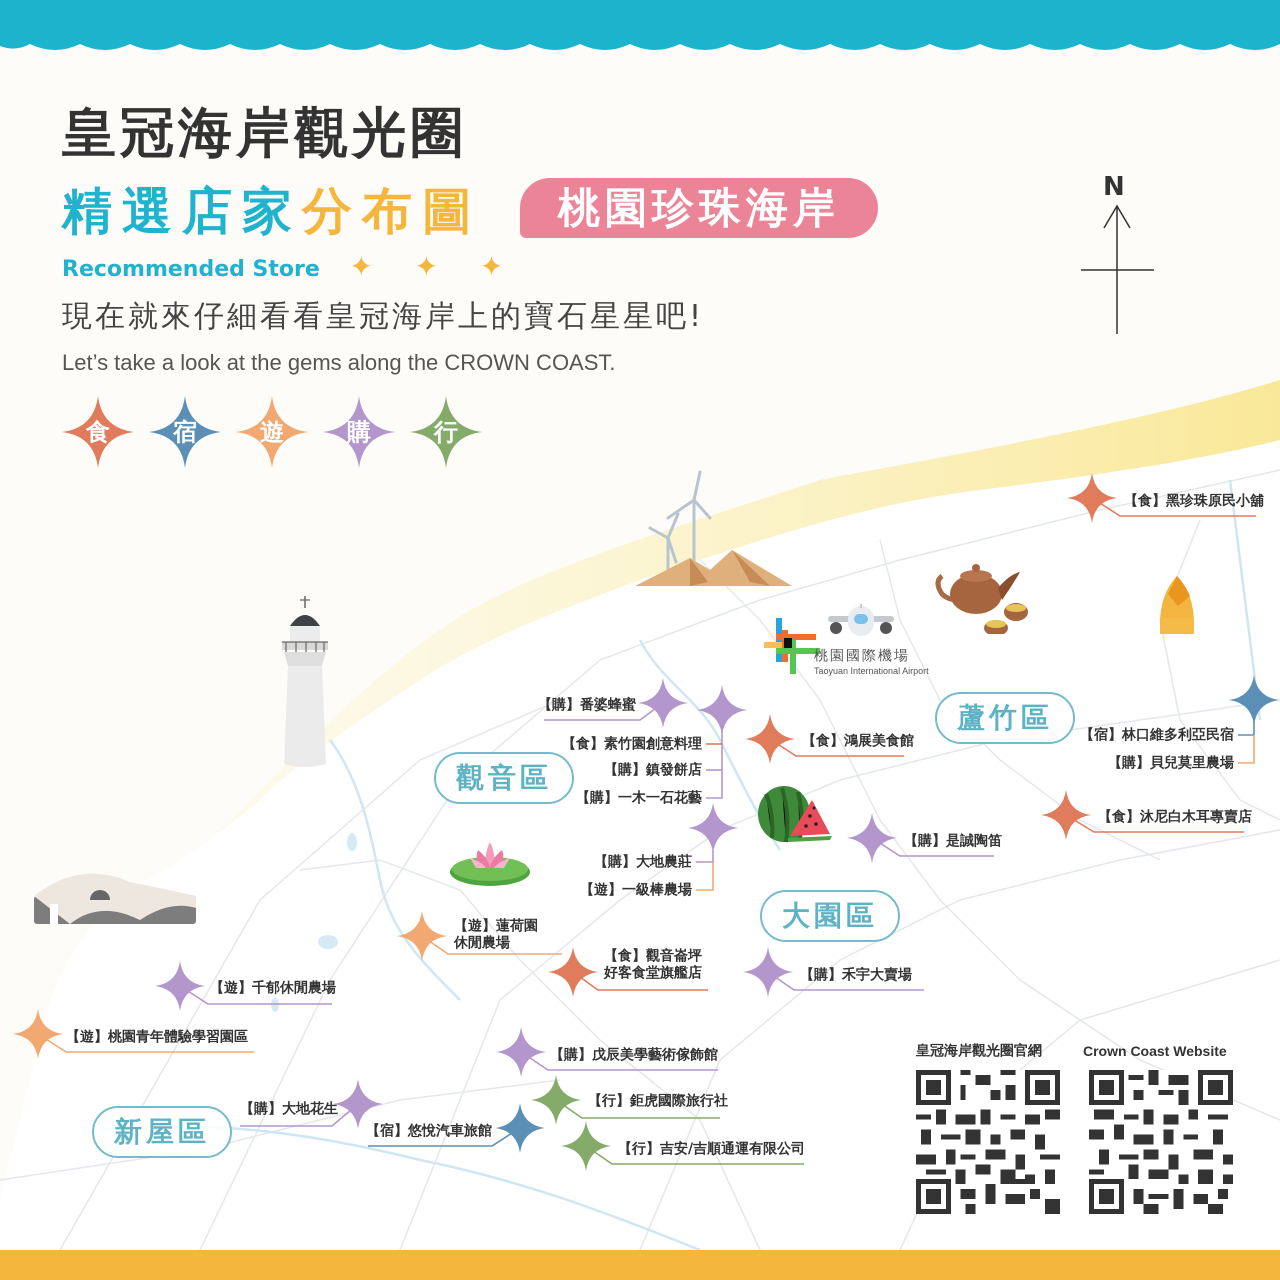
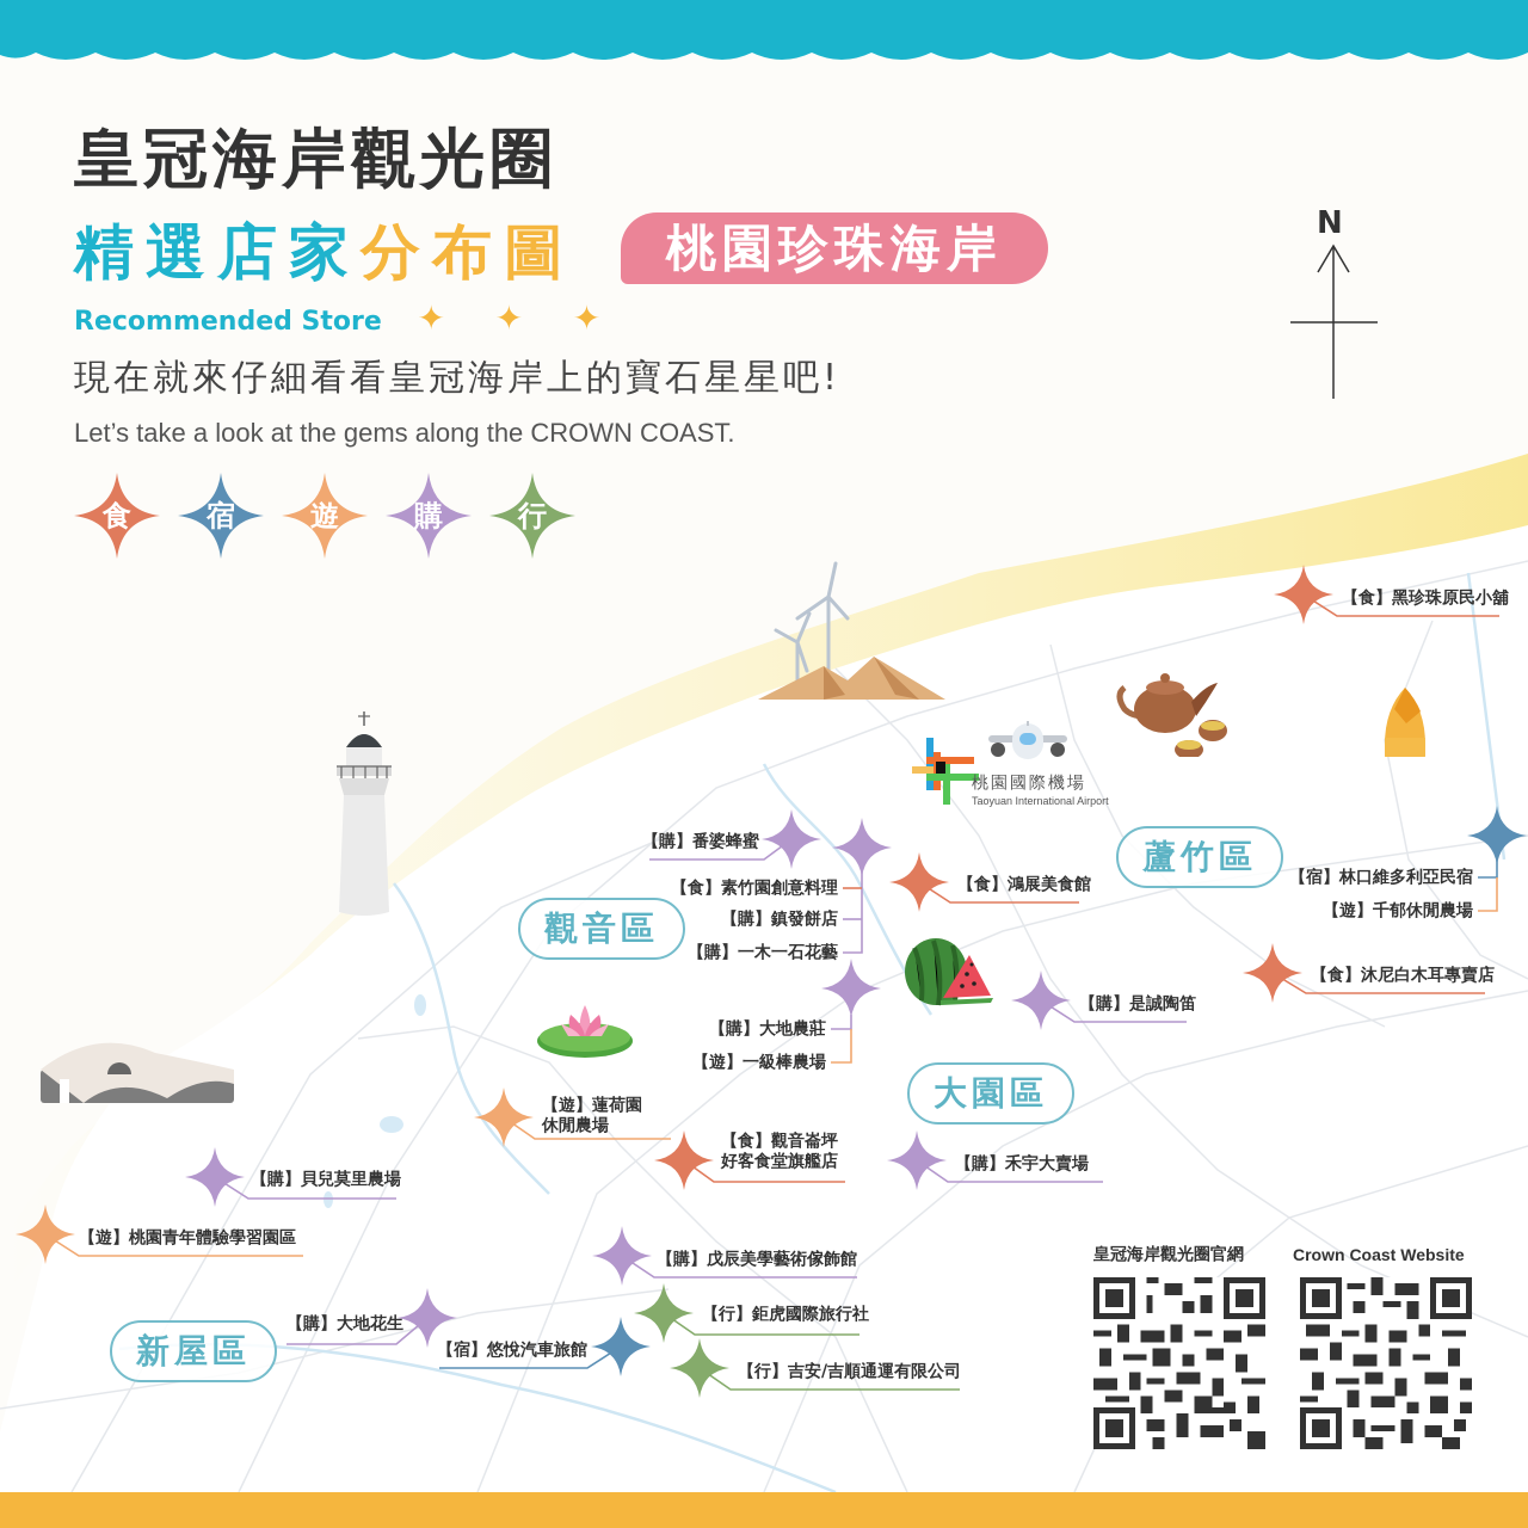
  皇冠海岸觀光圈
  精選店家分布圖
  桃園珍珠海岸
  Recommended Store ✦ ✦ ✦
  現在就來仔細看看皇冠海岸上的寶石星星吧!
  Let’s take a look at the gems along the CROWN COAST.
  食
  宿
  遊
  購
  行
  N
  桃園國際機場
  Taoyuan International Airport
  觀音區
  蘆竹區
  大園區
  新屋區
  【食】黑珍珠原民小舖
  【購】番婆蜂蜜
  【食】素竹園創意料理
  【購】鎮發餅店
  【購】一木一石花藝
  【食】鴻展美食館
  【宿】林口維多利亞民宿
- 【購】貝兒莫里農場
+ 【遊】千郁休閒農場
  【食】沐尼白木耳專賣店
  【購】是誠陶笛
  【購】大地農莊
  【遊】一級棒農場
  【遊】蓮荷園
  休閒農場
  【食】觀音崙坪
  好客食堂旗艦店
  【購】禾宇大賣場
- 【遊】千郁休閒農場
+ 【購】貝兒莫里農場
  【遊】桃園青年體驗學習園區
  【購】戊辰美學藝術傢飾館
  【購】大地花生
  【行】鉅虎國際旅行社
  【宿】悠悅汽車旅館
  【行】吉安/吉順通運有限公司
  皇冠海岸觀光圈官網
  Crown Coast Website
